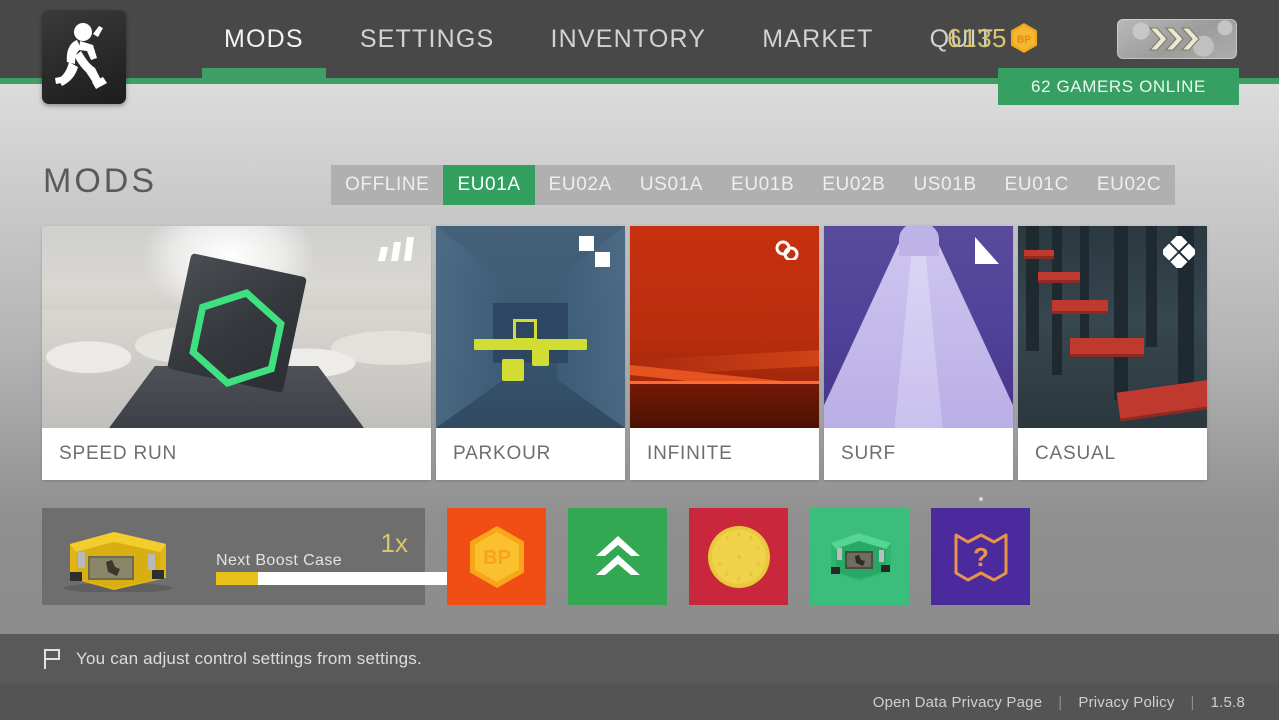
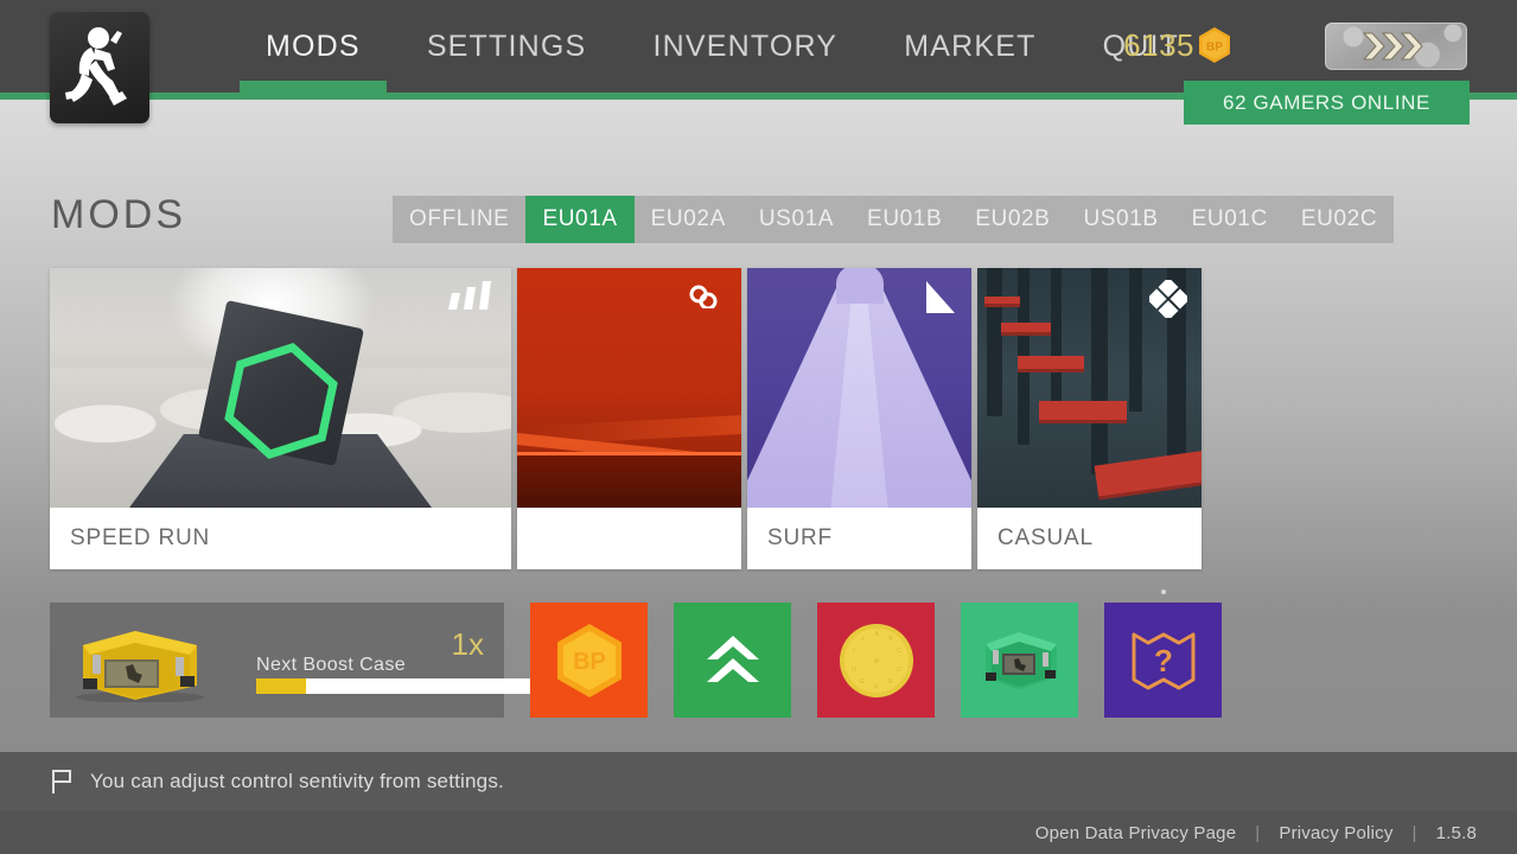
  MODS
  SETTINGS
  INVENTORY
  MARKET
  QUIT
  6135
  BP
  62 GAMERS ONLINE
  MODS
  OFFLINE
  EU01A
  EU02A
  US01A
  EU01B
  EU02B
  US01B
  EU01C
  EU02C
  SPEED RUN
- PARKOUR
- INFINITE
  SURF
  CASUAL
  Next Boost Case
  1x
  BP
  ?
- You can adjust control settings from settings.
+ You can adjust control sentivity from settings.
  Open Data Privacy Page
  |
  Privacy Policy
  |
  1.5.8
